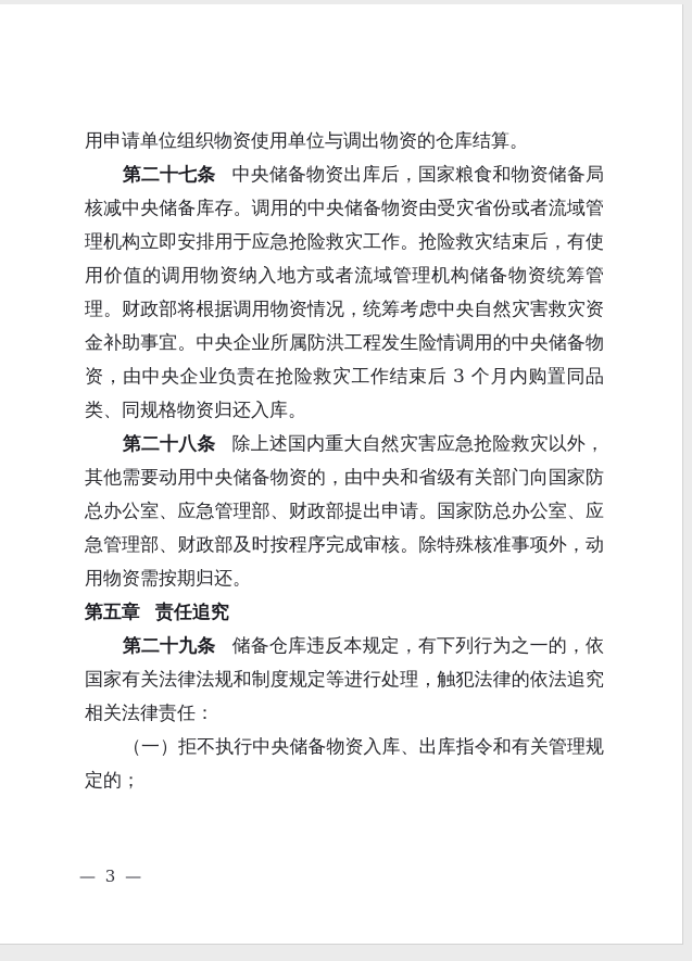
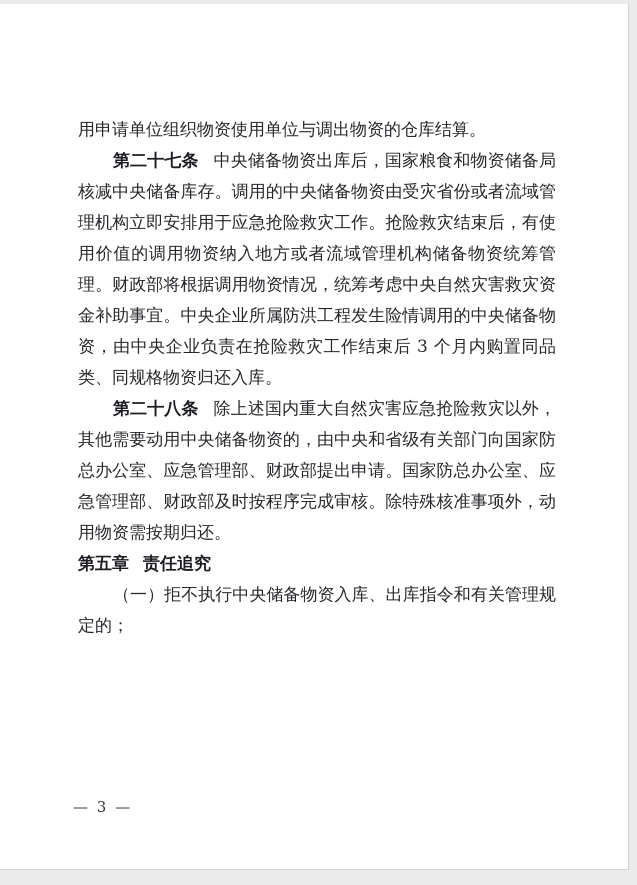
  用申请单位组织物资使用单位与调出物资的仓库结算。
  第二十七条 中央储备物资出库后，国家粮食和物资储备局核减中央储备库存。调用的中央储备物资由受灾省份或者流域管理机构立即安排用于应急抢险救灾工作。抢险救灾结束后，有使用价值的调用物资纳入地方或者流域管理机构储备物资统筹管理。财政部将根据调用物资情况，统筹考虑中央自然灾害救灾资金补助事宜。中央企业所属防洪工程发生险情调用的中央储备物资，由中央企业负责在抢险救灾工作结束后 3 个月内购置同品类、同规格物资归还入库。
  第二十八条 除上述国内重大自然灾害应急抢险救灾以外，其他需要动用中央储备物资的，由中央和省级有关部门向国家防总办公室、应急管理部、财政部提出申请。国家防总办公室、应急管理部、财政部及时按程序完成审核。除特殊核准事项外，动用物资需按期归还。
  第五章 责任追究
- 第二十九条 储备仓库违反本规定，有下列行为之一的，依国家有关法律法规和制度规定等进行处理，触犯法律的依法追究相关法律责任：
  （一）拒不执行中央储备物资入库、出库指令和有关管理规定的；
  — 3 —
